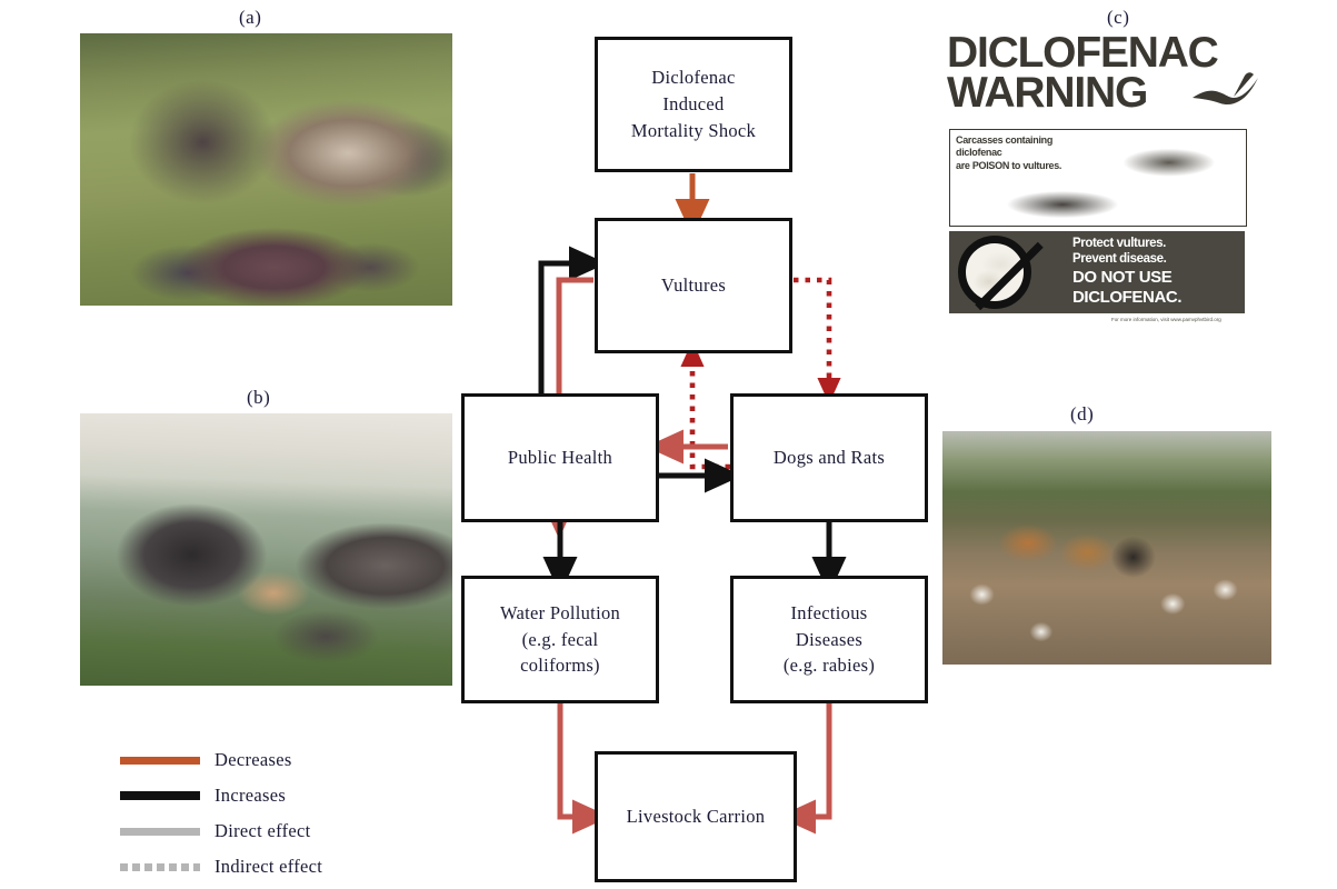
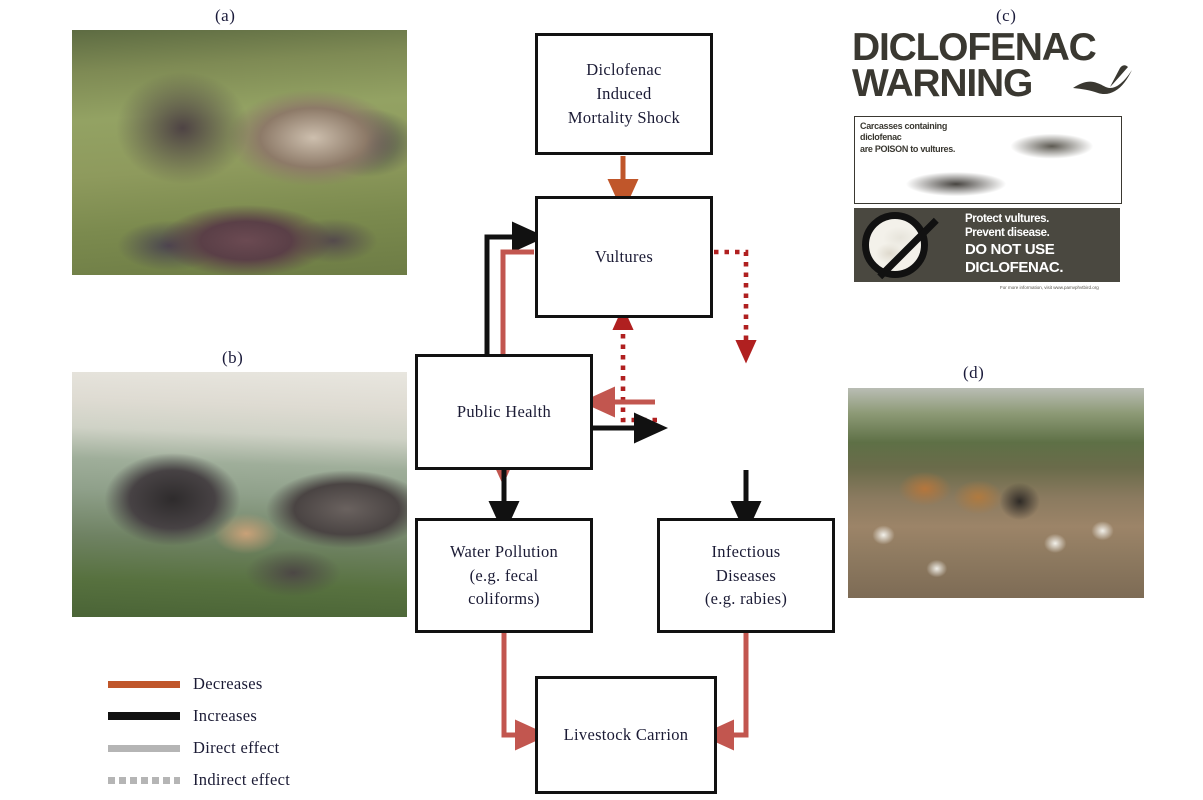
  (a)
  (b)
  (c)
  DICLOFENAC
  WARNING
  Carcasses containing diclofenac
  are POISON to vultures.
  Protect vultures.
  Prevent disease.
  DO NOT USE
  DICLOFENAC.
  (d)
  Diclofenac
  Induced
  Mortality Shock
  Vultures
  Public Health
- Dogs and Rats
  Water Pollution
  (e.g. fecal
  coliforms)
  Infectious
  Diseases
  (e.g. rabies)
  Livestock Carrion
  Decreases
  Increases
  Direct effect
  Indirect effect
